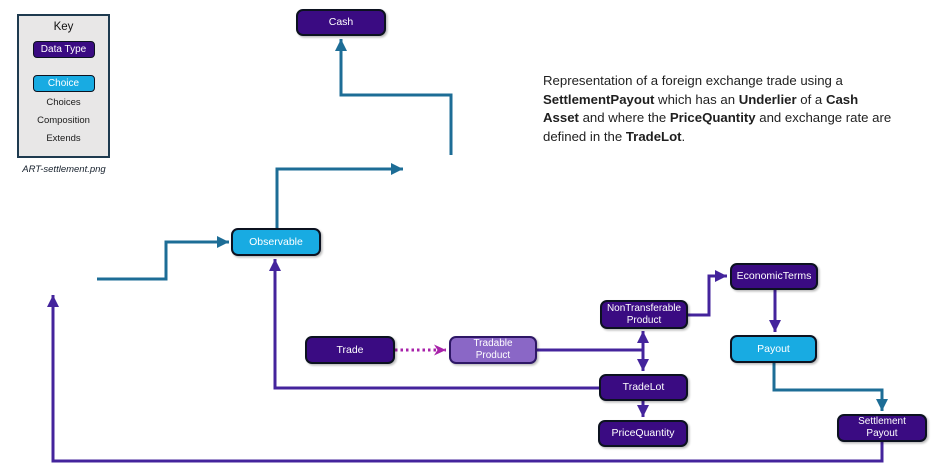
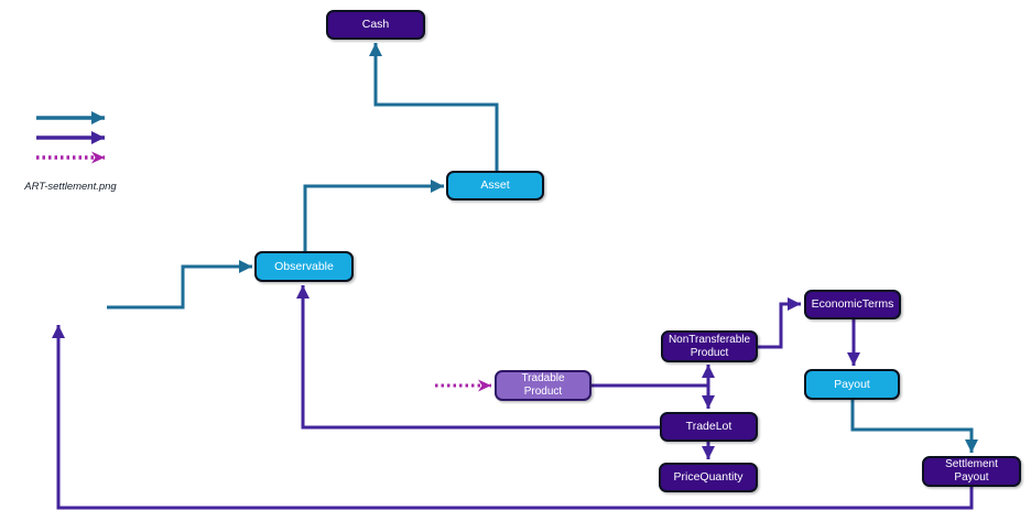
- Key
- Data Type
- Choice
- Choices
- Composition
- Extends
  ART-settlement.png
- Representation of a foreign exchange trade using a SettlementPayout which has an Underlier of a Cash Asset and where the PriceQuantity and exchange rate are defined in the TradeLot.
  Cash
+ Asset
  Observable
- Trade
  Tradable
  Product
  NonTransferable
  Product
  EconomicTerms
  TradeLot
  PriceQuantity
  Payout
  Settlement
  Payout
